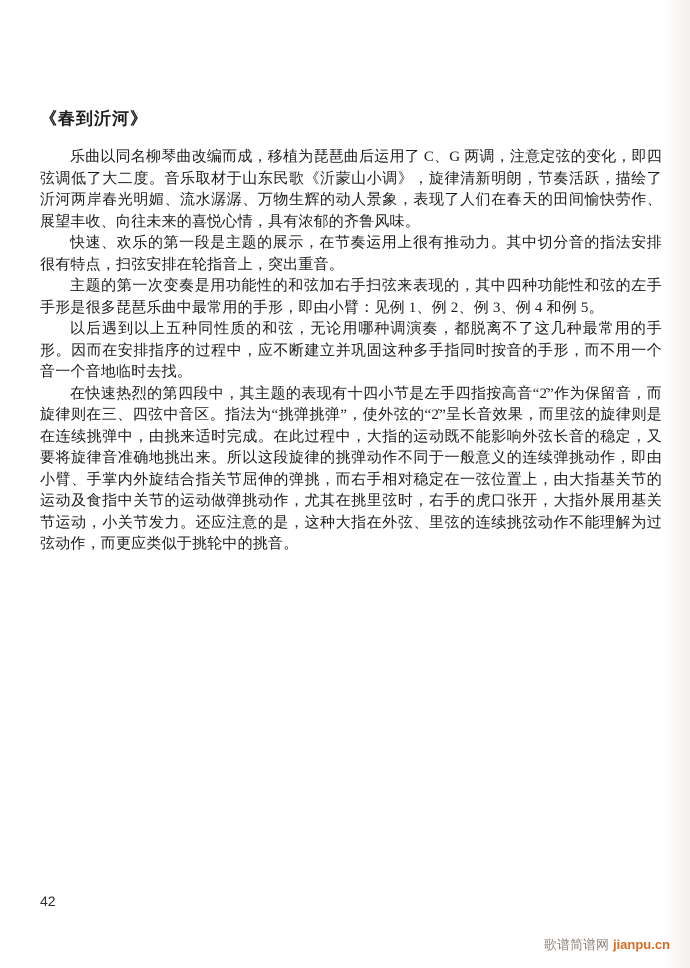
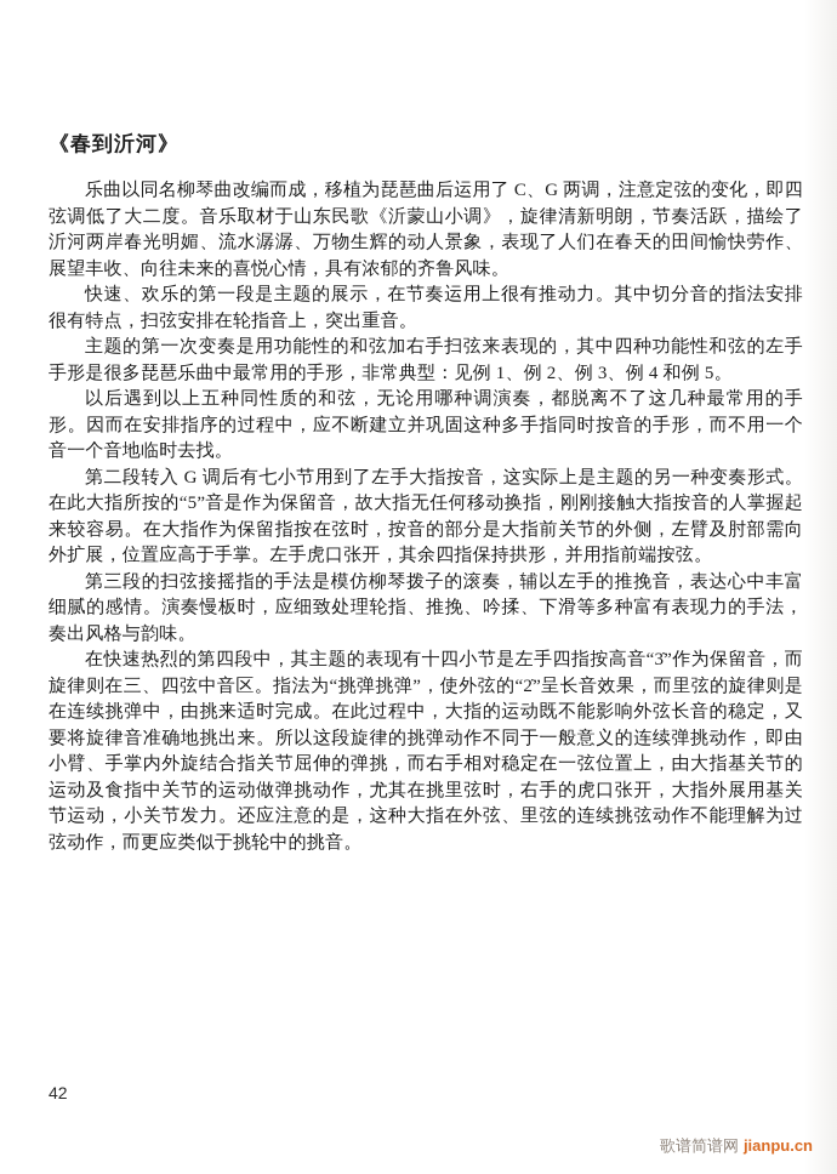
  《春到沂河》
  乐曲以同名柳琴曲改编而成，移植为琵琶曲后运用了 C、G 两调，注意定弦的变化，即四弦调低了大二度。音乐取材于山东民歌《沂蒙山小调》，旋律清新明朗，节奏活跃，描绘了沂河两岸春光明媚、流水潺潺、万物生辉的动人景象，表现了人们在春天的田间愉快劳作、展望丰收、向往未来的喜悦心情，具有浓郁的齐鲁风味。
  快速、欢乐的第一段是主题的展示，在节奏运用上很有推动力。其中切分音的指法安排很有特点，扫弦安排在轮指音上，突出重音。
- 主题的第一次变奏是用功能性的和弦加右手扫弦来表现的，其中四种功能性和弦的左手手形是很多琵琶乐曲中最常用的手形，即由小臂：见例 1、例 2、例 3、例 4 和例 5。
+ 主题的第一次变奏是用功能性的和弦加右手扫弦来表现的，其中四种功能性和弦的左手手形是很多琵琶乐曲中最常用的手形，非常典型：见例 1、例 2、例 3、例 4 和例 5。
  以后遇到以上五种同性质的和弦，无论用哪种调演奏，都脱离不了这几种最常用的手形。因而在安排指序的过程中，应不断建立并巩固这种多手指同时按音的手形，而不用一个音一个音地临时去找。
+ 第二段转入 G 调后有七小节用到了左手大指按音，这实际上是主题的另一种变奏形式。在此大指所按的“5”音是作为保留音，故大指无任何移动换指，刚刚接触大指按音的人掌握起来较容易。在大指作为保留指按在弦时，按音的部分是大指前关节的外侧，左臂及肘部需向外扩展，位置应高于手掌。左手虎口张开，其余四指保持拱形，并用指前端按弦。
+ 第三段的扫弦接摇指的手法是模仿柳琴拨子的滚奏，辅以左手的推挽音，表达心中丰富细腻的感情。演奏慢板时，应细致处理轮指、推挽、吟揉、下滑等多种富有表现力的手法，奏出风格与韵味。
- 在快速热烈的第四段中，其主题的表现有十四小节是左手四指按高音“2̇”作为保留音，而旋律则在三、四弦中音区。指法为“挑弹挑弹”，使外弦的“2̇”呈长音效果，而里弦的旋律则是在连续挑弹中，由挑来适时完成。在此过程中，大指的运动既不能影响外弦长音的稳定，又要将旋律音准确地挑出来。所以这段旋律的挑弹动作不同于一般意义的连续弹挑动作，即由小臂、手掌内外旋结合指关节屈伸的弹挑，而右手相对稳定在一弦位置上，由大指基关节的运动及食指中关节的运动做弹挑动作，尤其在挑里弦时，右手的虎口张开，大指外展用基关节运动，小关节发力。还应注意的是，这种大指在外弦、里弦的连续挑弦动作不能理解为过弦动作，而更应类似于挑轮中的挑音。
+ 在快速热烈的第四段中，其主题的表现有十四小节是左手四指按高音“3̇”作为保留音，而旋律则在三、四弦中音区。指法为“挑弹挑弹”，使外弦的“2̇”呈长音效果，而里弦的旋律则是在连续挑弹中，由挑来适时完成。在此过程中，大指的运动既不能影响外弦长音的稳定，又要将旋律音准确地挑出来。所以这段旋律的挑弹动作不同于一般意义的连续弹挑动作，即由小臂、手掌内外旋结合指关节屈伸的弹挑，而右手相对稳定在一弦位置上，由大指基关节的运动及食指中关节的运动做弹挑动作，尤其在挑里弦时，右手的虎口张开，大指外展用基关节运动，小关节发力。还应注意的是，这种大指在外弦、里弦的连续挑弦动作不能理解为过弦动作，而更应类似于挑轮中的挑音。
  42
  歌谱简谱网 jianpu.cn
